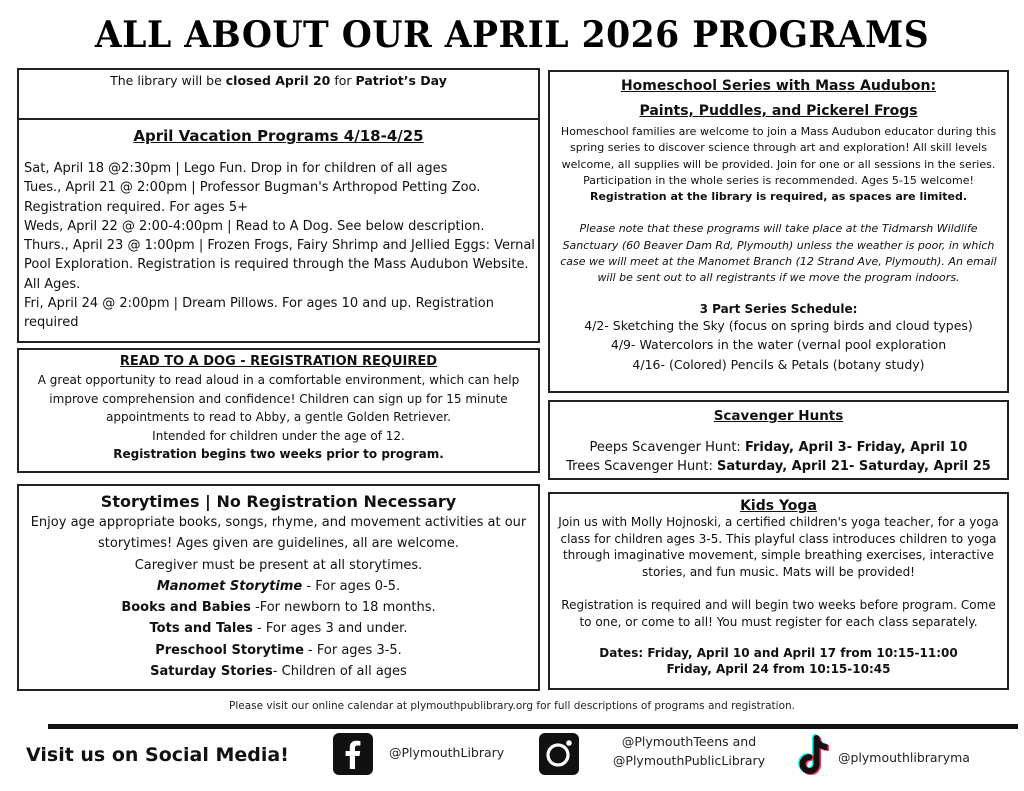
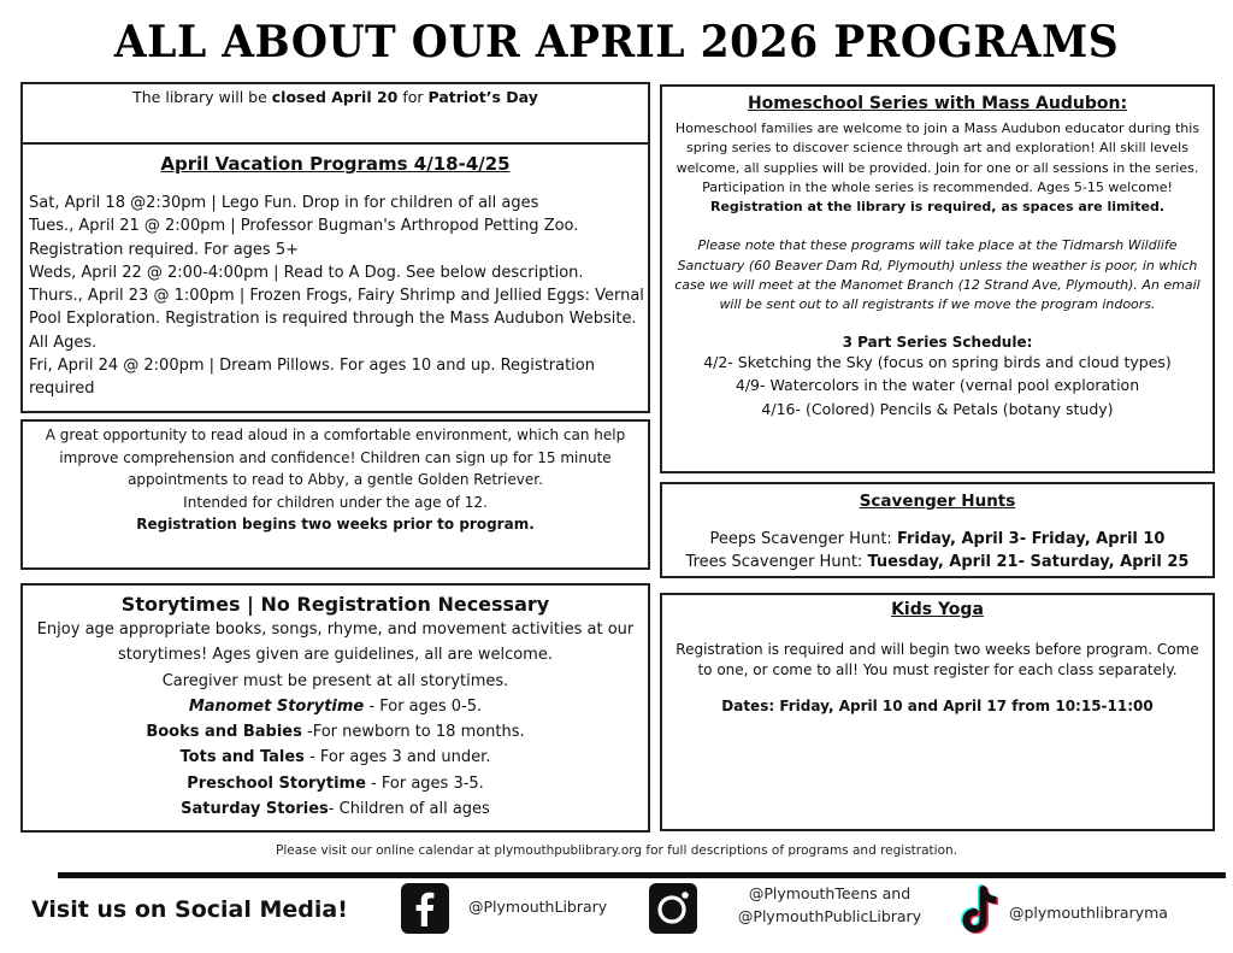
  ALL ABOUT OUR APRIL 2026 PROGRAMS
  The library will be closed April 20 for Patriot’s Day
  April Vacation Programs 4/18-4/25
  Sat, April 18 @2:30pm | Lego Fun. Drop in for children of all ages
  Tues., April 21 @ 2:00pm | Professor Bugman's Arthropod Petting Zoo. Registration required. For ages 5+
  Weds, April 22 @ 2:00-4:00pm | Read to A Dog. See below description.
  Thurs., April 23 @ 1:00pm | Frozen Frogs, Fairy Shrimp and Jellied Eggs: Vernal Pool Exploration. Registration is required through the Mass Audubon Website. All Ages.
  Fri, April 24 @ 2:00pm | Dream Pillows. For ages 10 and up. Registration required
- READ TO A DOG - REGISTRATION REQUIRED
  A great opportunity to read aloud in a comfortable environment, which can help improve comprehension and confidence! Children can sign up for 15 minute appointments to read to Abby, a gentle Golden Retriever.
  Intended for children under the age of 12.
  Registration begins two weeks prior to program.
  Storytimes | No Registration Necessary
  Enjoy age appropriate books, songs, rhyme, and movement activities at our storytimes! Ages given are guidelines, all are welcome.
  Caregiver must be present at all storytimes.
  Manomet Storytime - For ages 0-5.
  Books and Babies -For newborn to 18 months.
  Tots and Tales - For ages 3 and under.
  Preschool Storytime - For ages 3-5.
  Saturday Stories- Children of all ages
  Homeschool Series with Mass Audubon:
- Paints, Puddles, and Pickerel Frogs
  Homeschool families are welcome to join a Mass Audubon educator during this spring series to discover science through art and exploration! All skill levels welcome, all supplies will be provided. Join for one or all sessions in the series. Participation in the whole series is recommended. Ages 5-15 welcome!
  Registration at the library is required, as spaces are limited.
  Please note that these programs will take place at the Tidmarsh Wildlife Sanctuary (60 Beaver Dam Rd, Plymouth) unless the weather is poor, in which case we will meet at the Manomet Branch (12 Strand Ave, Plymouth). An email will be sent out to all registrants if we move the program indoors.
  3 Part Series Schedule:
  4/2- Sketching the Sky (focus on spring birds and cloud types)
  4/9- Watercolors in the water (vernal pool exploration
  4/16- (Colored) Pencils & Petals (botany study)
  Scavenger Hunts
  Peeps Scavenger Hunt: Friday, April 3- Friday, April 10
- Trees Scavenger Hunt: Saturday, April 21- Saturday, April 25
+ Trees Scavenger Hunt: Tuesday, April 21- Saturday, April 25
  Kids Yoga
- Join us with Molly Hojnoski, a certified children's yoga teacher, for a yoga class for children ages 3-5. This playful class introduces children to yoga through imaginative movement, simple breathing exercises, interactive stories, and fun music. Mats will be provided!
  Registration is required and will begin two weeks before program. Come to one, or come to all! You must register for each class separately.
  Dates: Friday, April 10 and April 17 from 10:15-11:00
- Friday, April 24 from 10:15-10:45
  Please visit our online calendar at plymouthpublibrary.org for full descriptions of programs and registration.
  Visit us on Social Media!
  @PlymouthLibrary
  @PlymouthTeens and
  @PlymouthPublicLibrary
  @plymouthlibraryma
